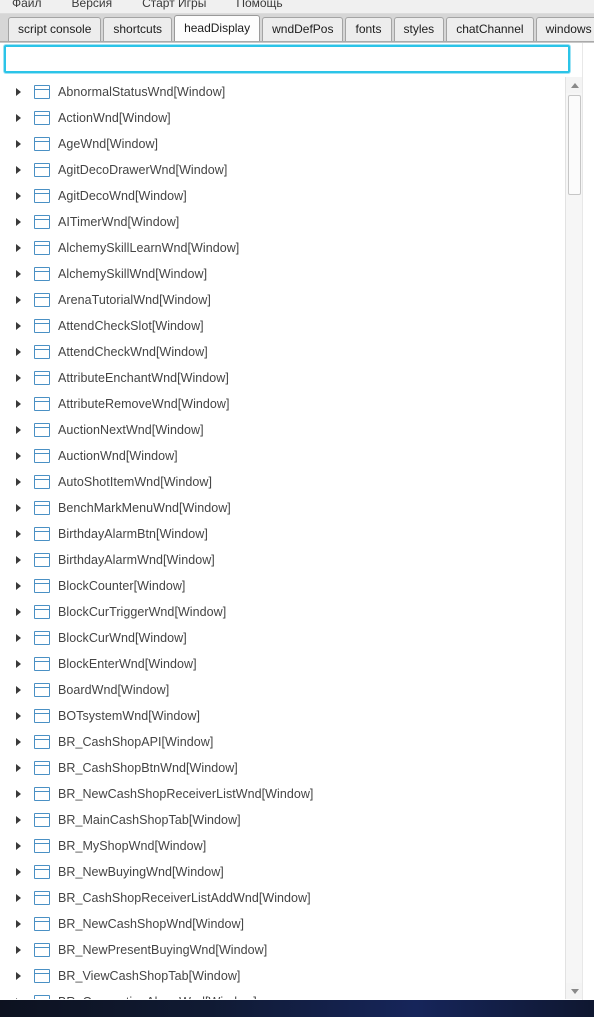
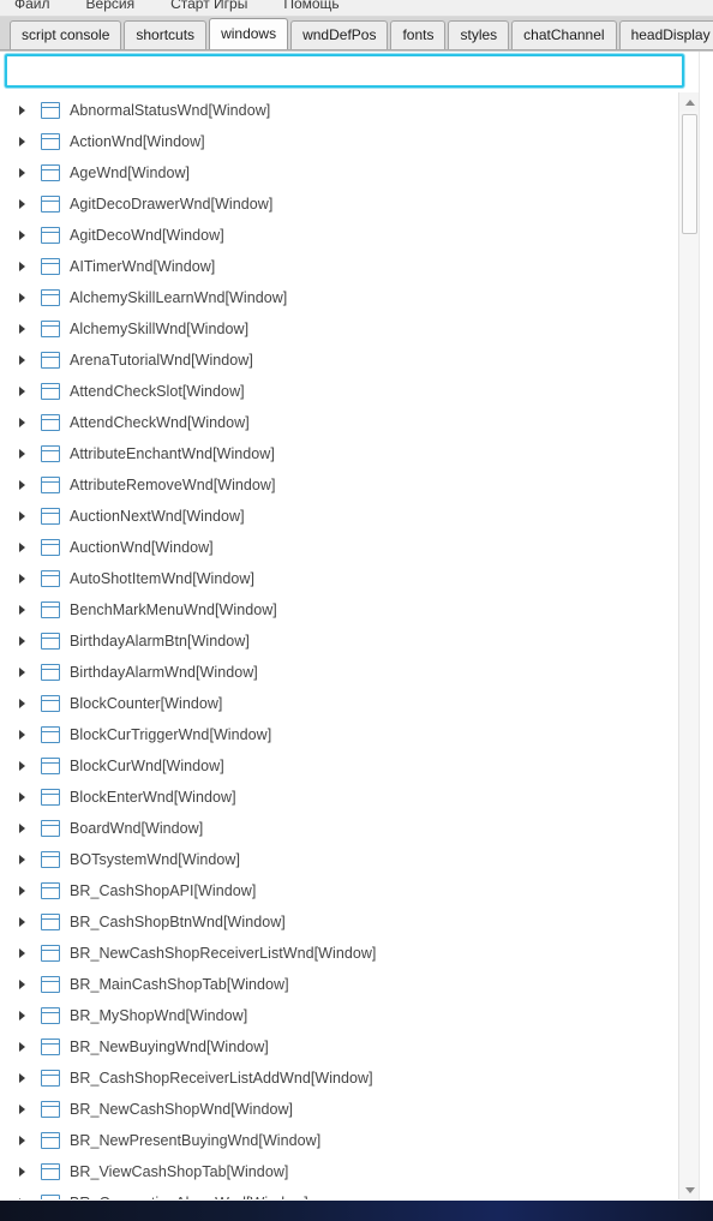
  Файл
  Версия
  Старт Игры
  Помощь
  script console
  shortcuts
- headDisplay
+ windows
  wndDefPos
  fonts
  styles
  chatChannel
- windows
+ headDisplay
  AbnormalStatusWnd[Window]
  ActionWnd[Window]
  AgeWnd[Window]
  AgitDecoDrawerWnd[Window]
  AgitDecoWnd[Window]
  AITimerWnd[Window]
  AlchemySkillLearnWnd[Window]
  AlchemySkillWnd[Window]
  ArenaTutorialWnd[Window]
  AttendCheckSlot[Window]
  AttendCheckWnd[Window]
  AttributeEnchantWnd[Window]
  AttributeRemoveWnd[Window]
  AuctionNextWnd[Window]
  AuctionWnd[Window]
  AutoShotItemWnd[Window]
  BenchMarkMenuWnd[Window]
  BirthdayAlarmBtn[Window]
  BirthdayAlarmWnd[Window]
  BlockCounter[Window]
  BlockCurTriggerWnd[Window]
  BlockCurWnd[Window]
  BlockEnterWnd[Window]
  BoardWnd[Window]
  BOTsystemWnd[Window]
  BR_CashShopAPI[Window]
  BR_CashShopBtnWnd[Window]
  BR_NewCashShopReceiverListWnd[Window]
  BR_MainCashShopTab[Window]
  BR_MyShopWnd[Window]
  BR_NewBuyingWnd[Window]
  BR_CashShopReceiverListAddWnd[Window]
  BR_NewCashShopWnd[Window]
  BR_NewPresentBuyingWnd[Window]
  BR_ViewCashShopTab[Window]
